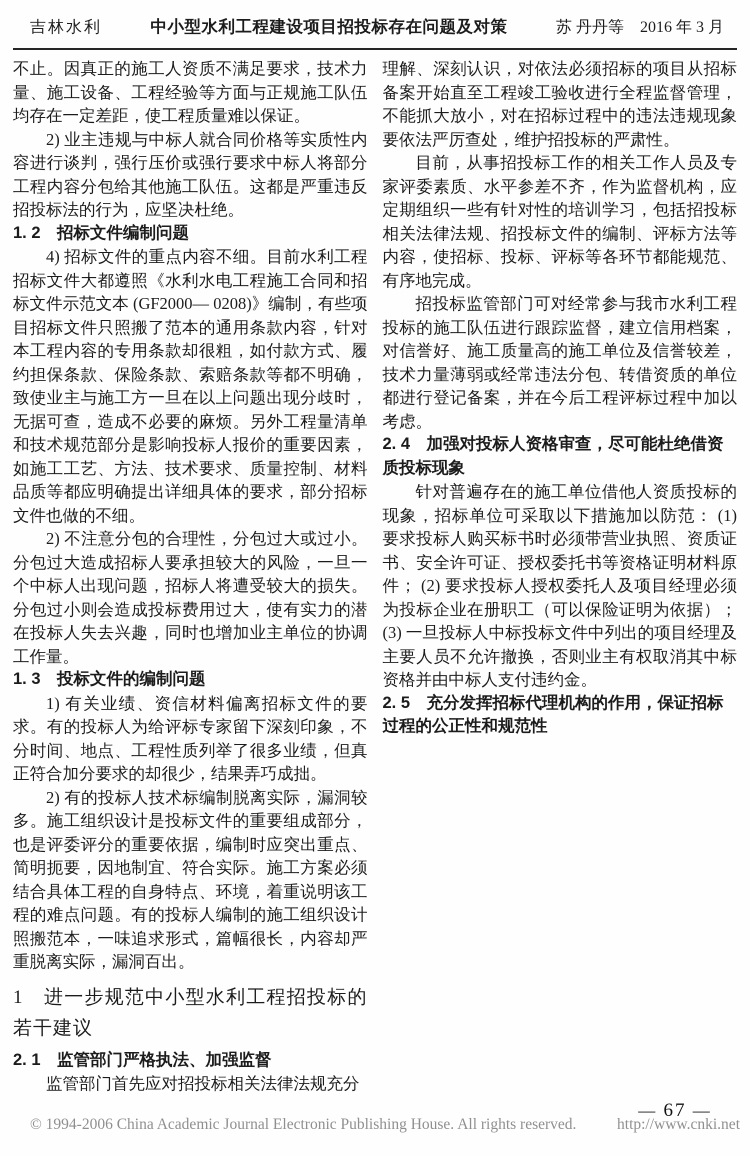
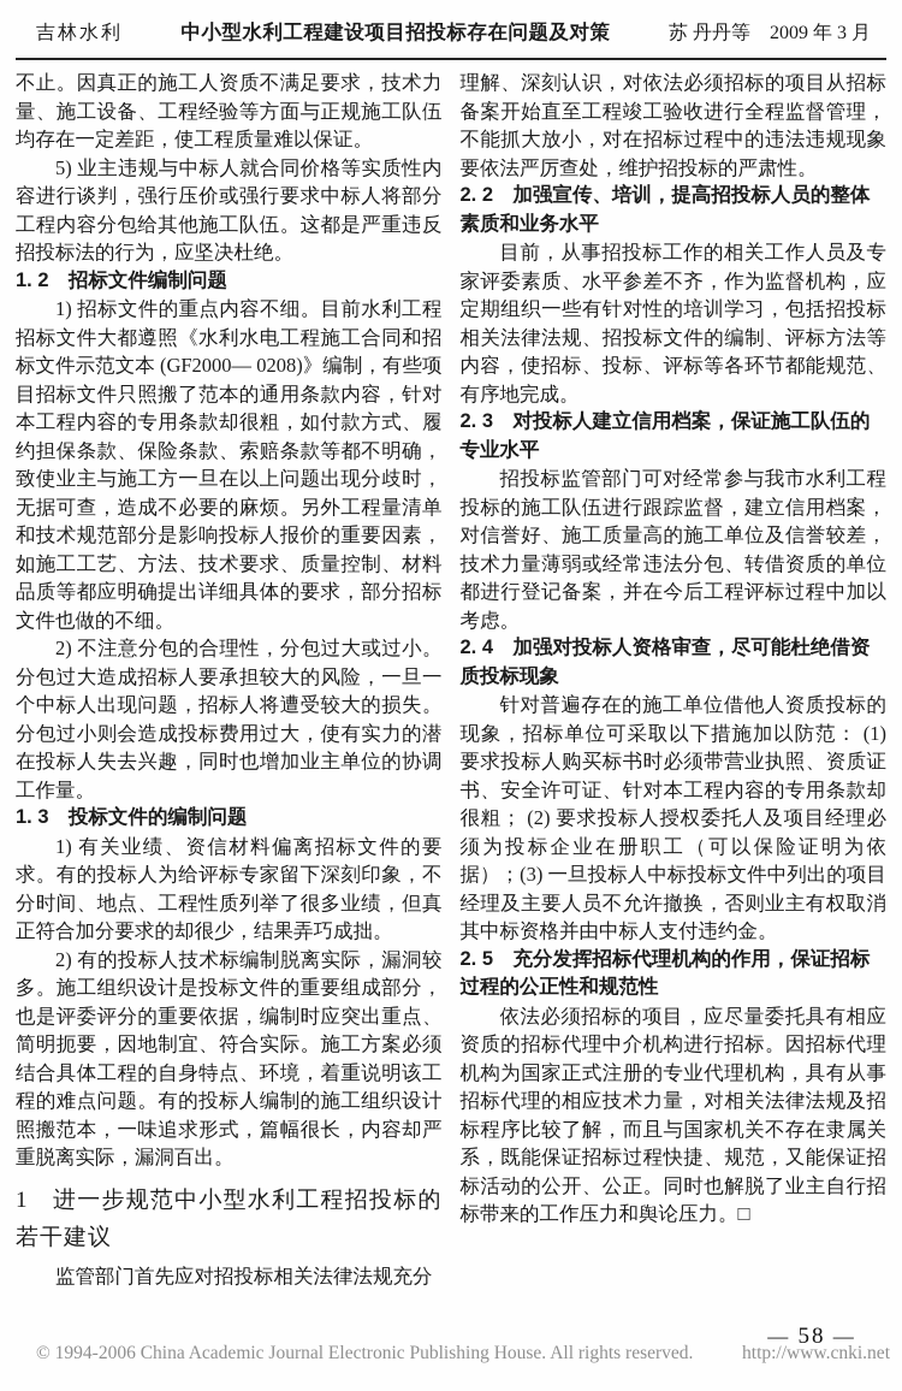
  吉林水利
  中小型水利工程建设项目招投标存在问题及对策
- 苏 丹丹等 2016 年 3 月
+ 苏 丹丹等 2009 年 3 月
  不止。因真正的施工人资质不满足要求，技术力量、施工设备、工程经验等方面与正规施工队伍均存在一定差距，使工程质量难以保证。
- 2) 业主违规与中标人就合同价格等实质性内容进行谈判，强行压价或强行要求中标人将部分工程内容分包给其他施工队伍。这都是严重违反招投标法的行为，应坚决杜绝。
+ 5) 业主违规与中标人就合同价格等实质性内容进行谈判，强行压价或强行要求中标人将部分工程内容分包给其他施工队伍。这都是严重违反招投标法的行为，应坚决杜绝。
  1. 2 招标文件编制问题
- 4) 招标文件的重点内容不细。目前水利工程招标文件大都遵照《水利水电工程施工合同和招标文件示范文本 (GF2000— 0208)》编制，有些项目招标文件只照搬了范本的通用条款内容，针对本工程内容的专用条款却很粗，如付款方式、履约担保条款、保险条款、索赔条款等都不明确，致使业主与施工方一旦在以上问题出现分歧时，无据可查，造成不必要的麻烦。另外工程量清单和技术规范部分是影响投标人报价的重要因素，如施工工艺、方法、技术要求、质量控制、材料品质等都应明确提出详细具体的要求，部分招标文件也做的不细。
+ 1) 招标文件的重点内容不细。目前水利工程招标文件大都遵照《水利水电工程施工合同和招标文件示范文本 (GF2000— 0208)》编制，有些项目招标文件只照搬了范本的通用条款内容，针对本工程内容的专用条款却很粗，如付款方式、履约担保条款、保险条款、索赔条款等都不明确，致使业主与施工方一旦在以上问题出现分歧时，无据可查，造成不必要的麻烦。另外工程量清单和技术规范部分是影响投标人报价的重要因素，如施工工艺、方法、技术要求、质量控制、材料品质等都应明确提出详细具体的要求，部分招标文件也做的不细。
  2) 不注意分包的合理性，分包过大或过小。分包过大造成招标人要承担较大的风险，一旦一个中标人出现问题，招标人将遭受较大的损失。分包过小则会造成投标费用过大，使有实力的潜在投标人失去兴趣，同时也增加业主单位的协调工作量。
  1. 3 投标文件的编制问题
  1) 有关业绩、资信材料偏离招标文件的要求。有的投标人为给评标专家留下深刻印象，不分时间、地点、工程性质列举了很多业绩，但真正符合加分要求的却很少，结果弄巧成拙。
  2) 有的投标人技术标编制脱离实际，漏洞较多。施工组织设计是投标文件的重要组成部分，也是评委评分的重要依据，编制时应突出重点、简明扼要，因地制宜、符合实际。施工方案必须结合具体工程的自身特点、环境，着重说明该工程的难点问题。有的投标人编制的施工组织设计照搬范本，一味追求形式，篇幅很长，内容却严重脱离实际，漏洞百出。
  1 进一步规范中小型水利工程招投标的若干建议
- 2. 1 监管部门严格执法、加强监督
  监管部门首先应对招投标相关法律法规充分
  理解、深刻认识，对依法必须招标的项目从招标备案开始直至工程竣工验收进行全程监督管理，不能抓大放小，对在招标过程中的违法违规现象要依法严厉查处，维护招投标的严肃性。
+ 2. 2 加强宣传、培训，提高招投标人员的整体素质和业务水平
  目前，从事招投标工作的相关工作人员及专家评委素质、水平参差不齐，作为监督机构，应定期组织一些有针对性的培训学习，包括招投标相关法律法规、招投标文件的编制、评标方法等内容，使招标、投标、评标等各环节都能规范、有序地完成。
+ 2. 3 对投标人建立信用档案，保证施工队伍的专业水平
  招投标监管部门可对经常参与我市水利工程投标的施工队伍进行跟踪监督，建立信用档案，对信誉好、施工质量高的施工单位及信誉较差，技术力量薄弱或经常违法分包、转借资质的单位都进行登记备案，并在今后工程评标过程中加以考虑。
  2. 4 加强对投标人资格审查，尽可能杜绝借资质投标现象
- 针对普遍存在的施工单位借他人资质投标的现象，招标单位可采取以下措施加以防范： (1) 要求投标人购买标书时必须带营业执照、资质证书、安全许可证、授权委托书等资格证明材料原件； (2) 要求投标人授权委托人及项目经理必须为投标企业在册职工（可以保险证明为依据）；(3) 一旦投标人中标投标文件中列出的项目经理及主要人员不允许撤换，否则业主有权取消其中标资格并由中标人支付违约金。
+ 针对普遍存在的施工单位借他人资质投标的现象，招标单位可采取以下措施加以防范： (1) 要求投标人购买标书时必须带营业执照、资质证书、安全许可证、针对本工程内容的专用条款却很粗； (2) 要求投标人授权委托人及项目经理必须为投标企业在册职工（可以保险证明为依据）；(3) 一旦投标人中标投标文件中列出的项目经理及主要人员不允许撤换，否则业主有权取消其中标资格并由中标人支付违约金。
  2. 5 充分发挥招标代理机构的作用，保证招标过程的公正性和规范性
+ 依法必须招标的项目，应尽量委托具有相应资质的招标代理中介机构进行招标。因招标代理机构为国家正式注册的专业代理机构，具有从事招标代理的相应技术力量，对相关法律法规及招标程序比较了解，而且与国家机关不存在隶属关系，既能保证招标过程快捷、规范，又能保证招标活动的公开、公正。同时也解脱了业主自行招标带来的工作压力和舆论压力。□
- — 67 —
+ — 58 —
  © 1994-2006 China Academic Journal Electronic Publishing House. All rights reserved.
  http://www.cnki.net
